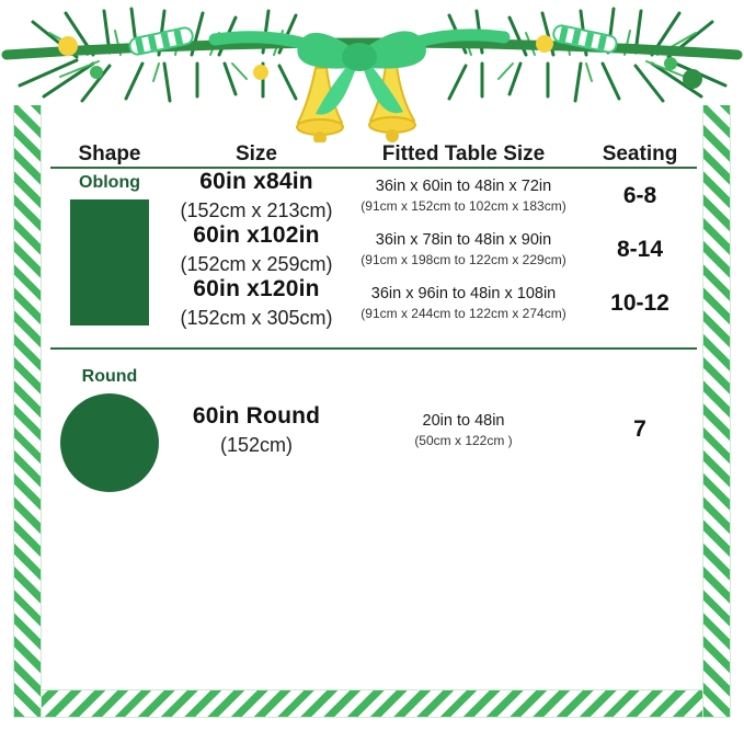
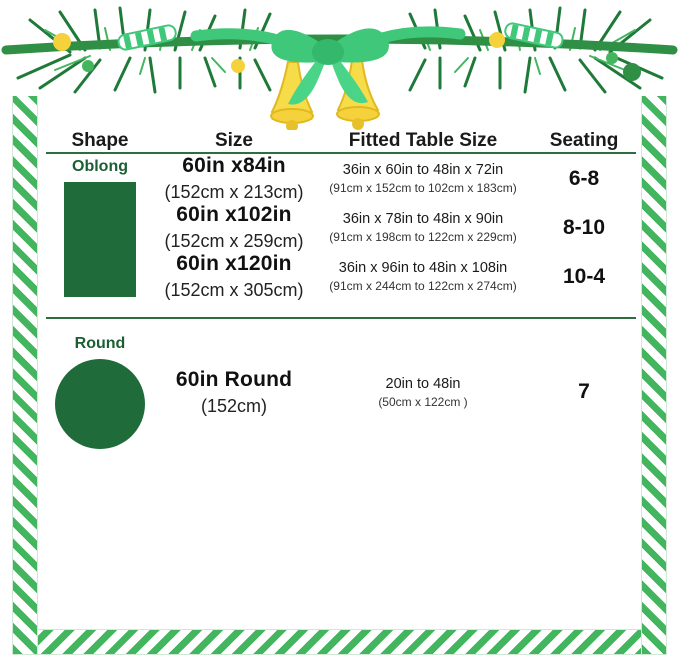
  Shape	Size	Fitted Table Size	Seating
  Oblong	60in x84in (152cm x 213cm)	36in x 60in to 48in x 72in (91cm x 152cm to 102cm x 183cm)	6-8
- 60in x102in (152cm x 259cm)	36in x 78in to 48in x 90in (91cm x 198cm to 122cm x 229cm)	8-14
+ 60in x102in (152cm x 259cm)	36in x 78in to 48in x 90in (91cm x 198cm to 122cm x 229cm)	8-10
- 60in x120in (152cm x 305cm)	36in x 96in to 48in x 108in (91cm x 244cm to 122cm x 274cm)	10-12
+ 60in x120in (152cm x 305cm)	36in x 96in to 48in x 108in (91cm x 244cm to 122cm x 274cm)	10-4
  Round	60in Round (152cm)	20in to 48in (50cm x 122cm )	7
